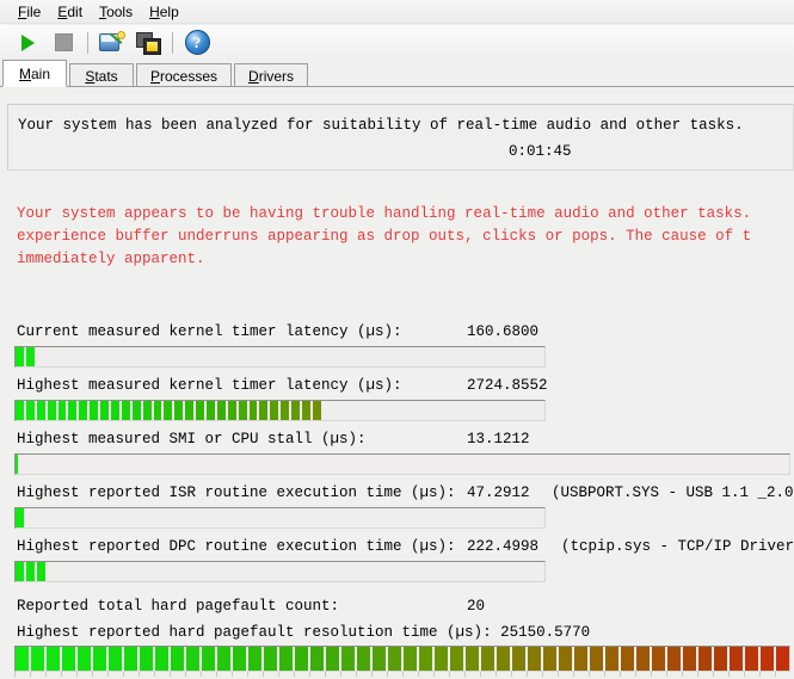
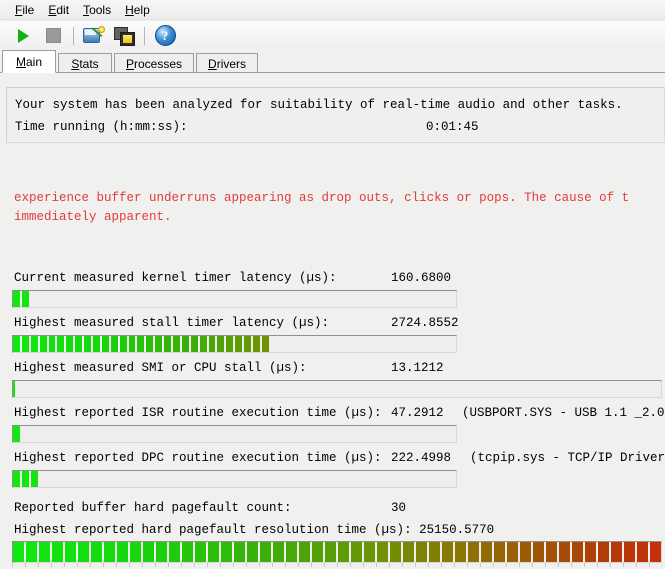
  File
  Edit
  Tools
  Help
  ?
  Main
  Stats
  Processes
  Drivers
  Your system has been analyzed for suitability of real-time audio and other tasks.
+ Time running (h:mm:ss):
  0:01:45
- Your system appears to be having trouble handling real-time audio and other tasks.
  experience buffer underruns appearing as drop outs, clicks or pops. The cause of t
  immediately apparent.
  Current measured kernel timer latency (µs):
  160.6800
- Highest measured kernel timer latency (µs):
+ Highest measured stall timer latency (µs):
  2724.8552
  Highest measured SMI or CPU stall (µs):
  13.1212
  Highest reported ISR routine execution time (µs):
  47.2912
  (USBPORT.SYS - USB 1.1 _2.0
  Highest reported DPC routine execution time (µs):
  222.4998
  (tcpip.sys - TCP/IP Driver
- Reported total hard pagefault count:
+ Reported buffer hard pagefault count:
- 20
+ 30
  Highest reported hard pagefault resolution time (µs): 25150.5770
